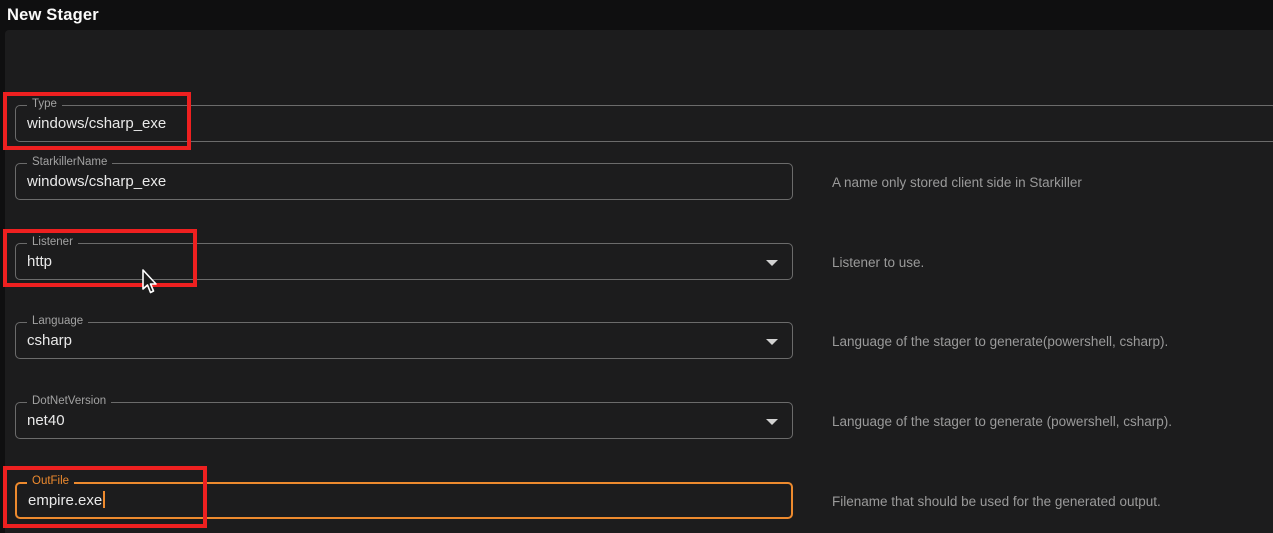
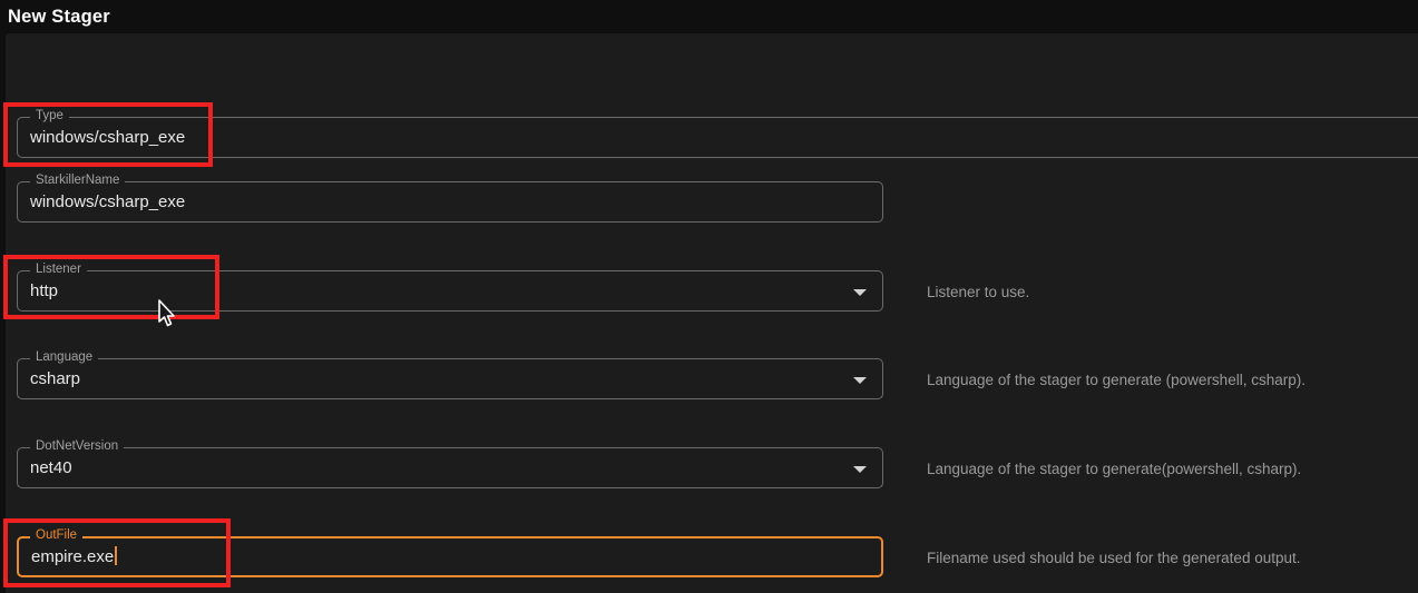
  New Stager
  Type
  windows/csharp_exe
  StarkillerName
  windows/csharp_exe
- A name only stored client side in Starkiller
  Listener
  http
  Listener to use.
  Language
  csharp
- Language of the stager to generate(powershell, csharp).
+ Language of the stager to generate (powershell, csharp).
  DotNetVersion
  net40
- Language of the stager to generate (powershell, csharp).
+ Language of the stager to generate(powershell, csharp).
  OutFile
  empire.exe
- Filename that should be used for the generated output.
+ Filename used should be used for the generated output.
